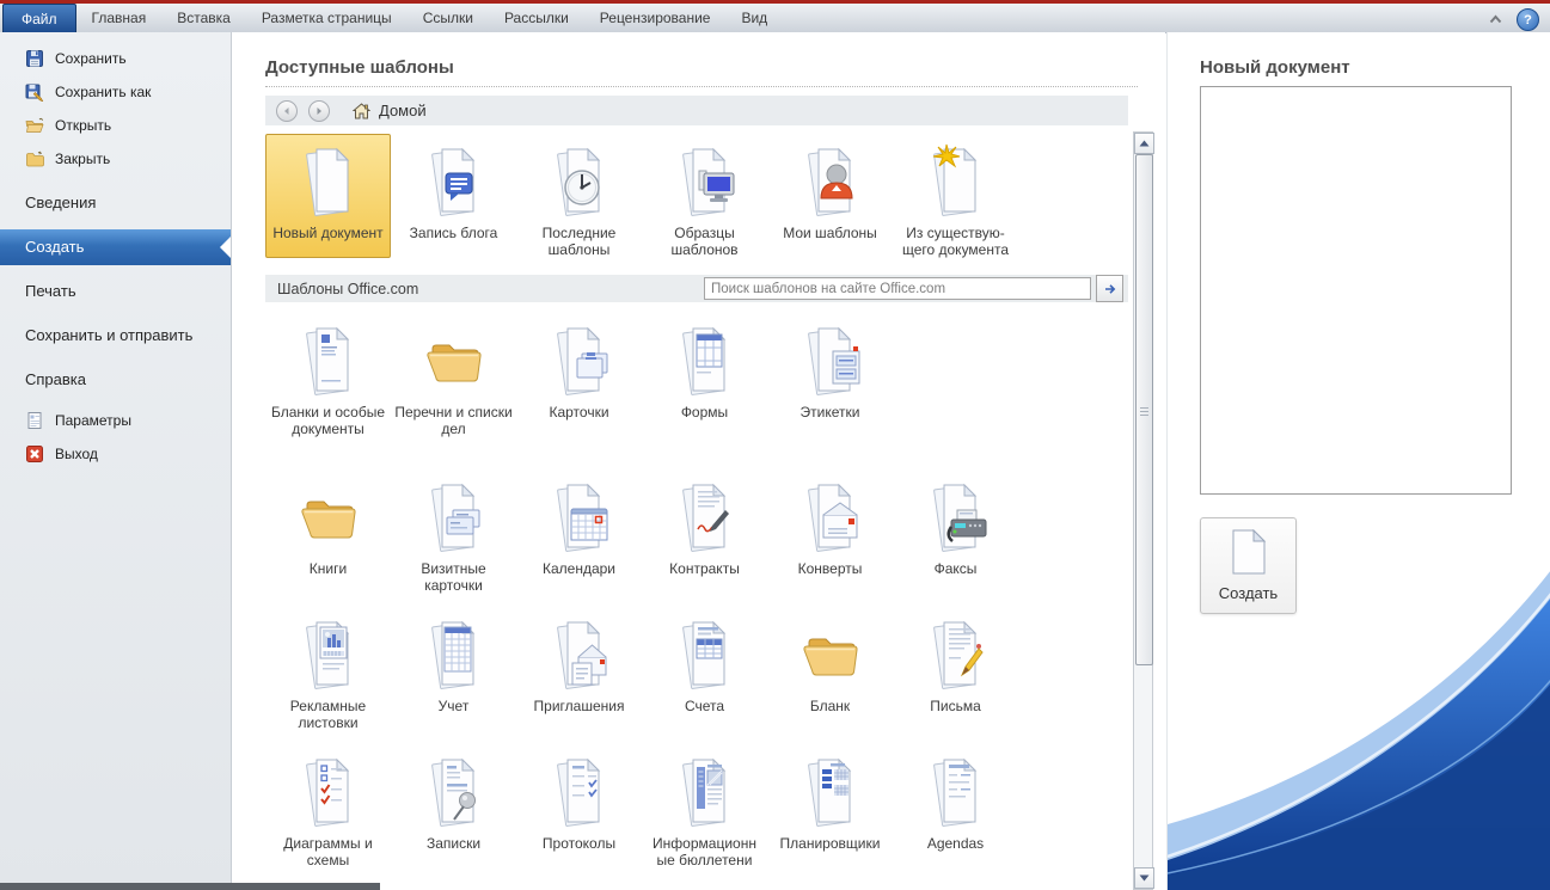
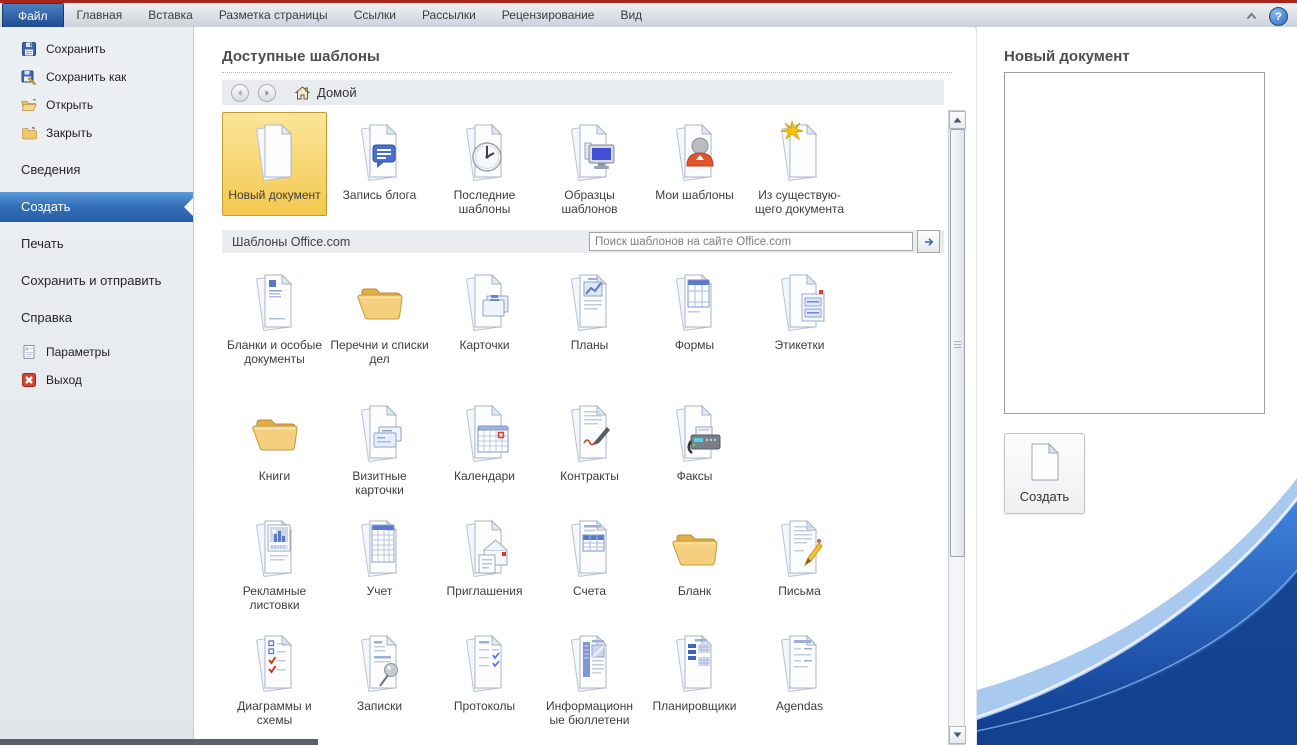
  Файл
  Главная
  Вставка
  Разметка страницы
  Ссылки
  Рассылки
  Рецензирование
  Вид
  ?
  Сохранить
  Сохранить как
  Открыть
  Закрыть
  Сведения
  Создать
  Печать
  Сохранить и отправить
  Справка
  Параметры
  Выход
  Доступные шаблоны
  Домой
  Новый документ
  Запись блога
  Последние шаблоны
  Образцы шаблонов
  Мои шаблоны
  Из существую- щего документа
  Шаблоны Office.com
  Поиск шаблонов на сайте Office.com
  Бланки и особые документы
  Перечни и списки дел
  Карточки
+ Планы
  Формы
  Этикетки
  Книги
  Визитные карточки
  Календари
  Контракты
- Конверты
  Факсы
  Рекламные листовки
  Учет
  Приглашения
  Счета
  Бланк
  Письма
  Диаграммы и схемы
  Записки
  Протоколы
  Информационн ые бюллетени
  Планировщики
  Agendas
  Новый документ
  Создать
